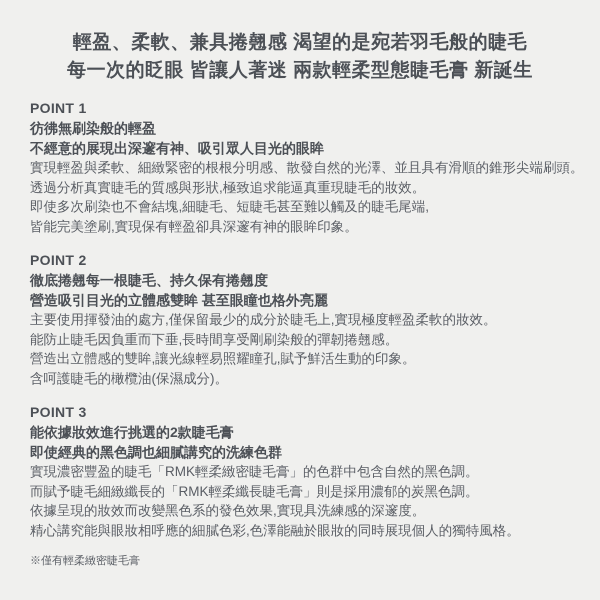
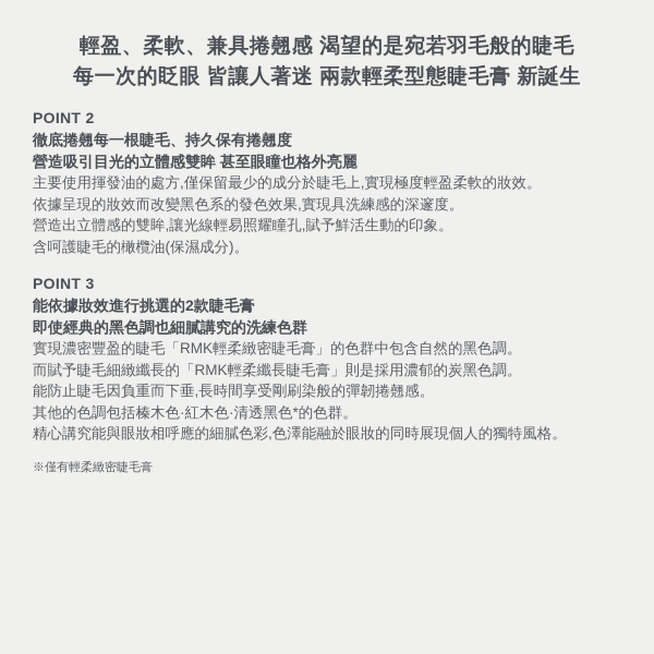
  輕盈、柔軟、兼具捲翹感 渴望的是宛若羽毛般的睫毛
  每一次的眨眼 皆讓人著迷 兩款輕柔型態睫毛膏 新誕生
- POINT 1
- 彷彿無刷染般的輕盈
- 不經意的展現出深邃有神、吸引眾人目光的眼眸
- 實現輕盈與柔軟、細緻緊密的根根分明感、散發自然的光澤、並且具有滑順的錐形尖端刷頭。
- 透過分析真實睫毛的質感與形狀,極致追求能逼真重現睫毛的妝效。
- 即使多次刷染也不會結塊,細睫毛、短睫毛甚至難以觸及的睫毛尾端,
- 皆能完美塗刷,實現保有輕盈卻具深邃有神的眼眸印象。
  POINT 2
  徹底捲翹每一根睫毛、持久保有捲翹度
  營造吸引目光的立體感雙眸 甚至眼瞳也格外亮麗
  主要使用揮發油的處方,僅保留最少的成分於睫毛上,實現極度輕盈柔軟的妝效。
- 能防止睫毛因負重而下垂,長時間享受剛刷染般的彈韌捲翹感。
+ 依據呈現的妝效而改變黑色系的發色效果,實現具洗練感的深邃度。
  營造出立體感的雙眸,讓光線輕易照耀瞳孔,賦予鮮活生動的印象。
  含呵護睫毛的橄欖油(保濕成分)。
  POINT 3
  能依據妝效進行挑選的2款睫毛膏
  即使經典的黑色調也細膩講究的洗練色群
  實現濃密豐盈的睫毛「RMK輕柔緻密睫毛膏」的色群中包含自然的黑色調。
  而賦予睫毛細緻纖長的「RMK輕柔纖長睫毛膏」則是採用濃郁的炭黑色調。
- 依據呈現的妝效而改變黑色系的發色效果,實現具洗練感的深邃度。
+ 能防止睫毛因負重而下垂,長時間享受剛刷染般的彈韌捲翹感。
+ 其他的色調包括榛木色·紅木色·清透黑色*的色群。
  精心講究能與眼妝相呼應的細膩色彩,色澤能融於眼妝的同時展現個人的獨特風格。
  ※僅有輕柔緻密睫毛膏
